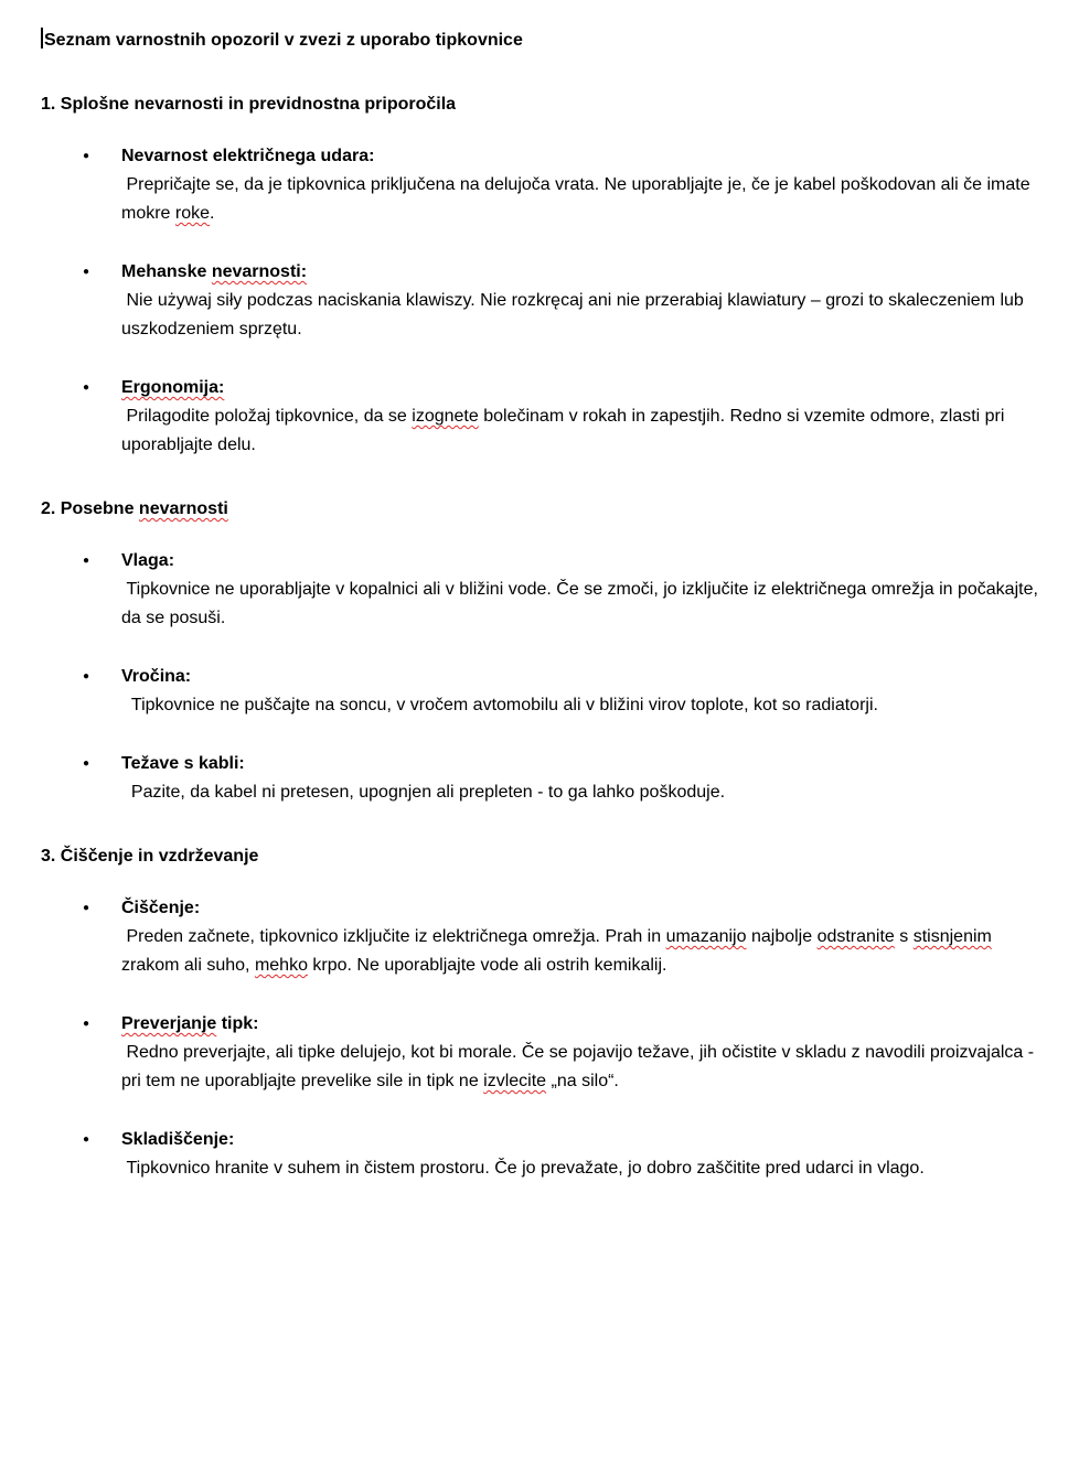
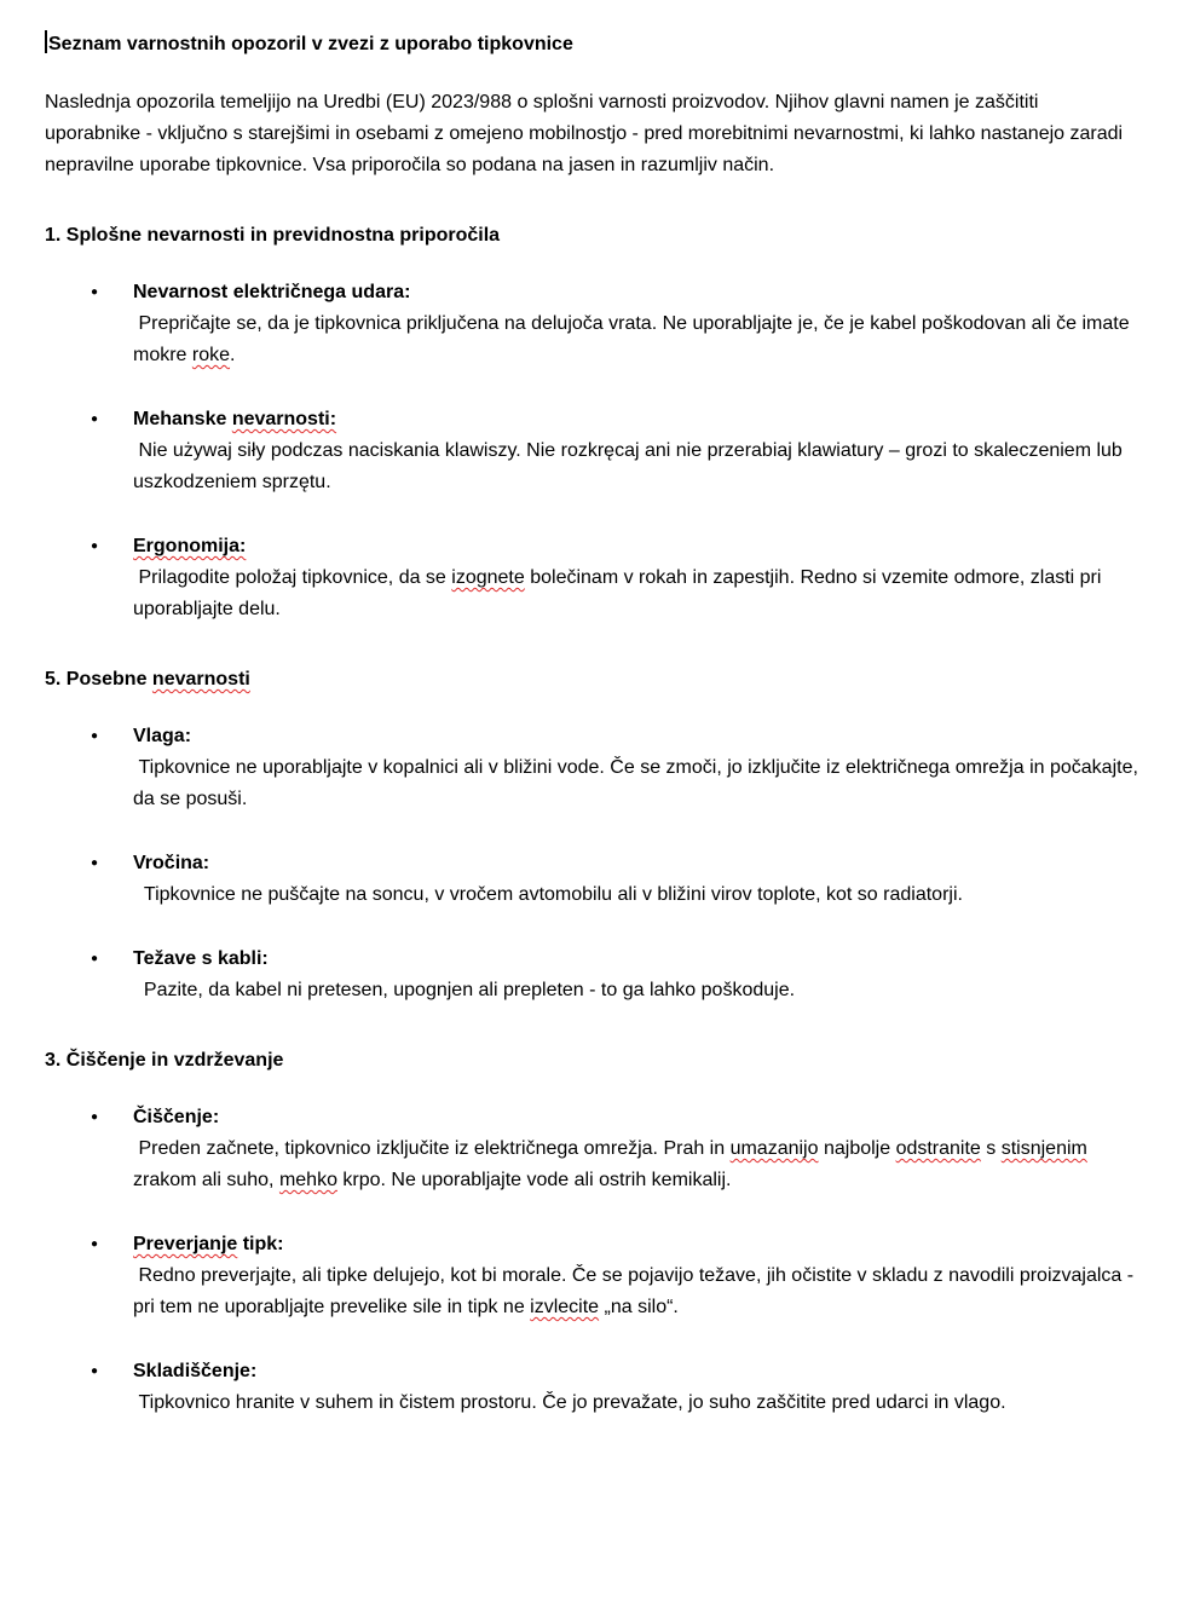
  Seznam varnostnih opozoril v zvezi z uporabo tipkovnice
+ Naslednja opozorila temeljijo na Uredbi (EU) 2023/988 o splošni varnosti proizvodov. Njihov glavni namen je zaščititi uporabnike - vključno s starejšimi in osebami z omejeno mobilnostjo - pred morebitnimi nevarnostmi, ki lahko nastanejo zaradi nepravilne uporabe tipkovnice. Vsa priporočila so podana na jasen in razumljiv način.
  1. Splošne nevarnosti in previdnostna priporočila
  ●
  Nevarnost električnega udara:
  Prepričajte se, da je tipkovnica priključena na delujoča vrata. Ne uporabljajte je, če je kabel poškodovan ali če imate mokre roke.
  ●
  Mehanske nevarnosti:
  Nie używaj siły podczas naciskania klawiszy. Nie rozkręcaj ani nie przerabiaj klawiatury – grozi to skaleczeniem lub uszkodzeniem sprzętu.
  ●
  Ergonomija:
  Prilagodite položaj tipkovnice, da se izognete bolečinam v rokah in zapestjih. Redno si vzemite odmore, zlasti pri uporabljajte delu.
- 2. Posebne nevarnosti
+ 5. Posebne nevarnosti
  ●
  Vlaga:
  Tipkovnice ne uporabljajte v kopalnici ali v bližini vode. Če se zmoči, jo izključite iz električnega omrežja in počakajte, da se posuši.
  ●
  Vročina:
  Tipkovnice ne puščajte na soncu, v vročem avtomobilu ali v bližini virov toplote, kot so radiatorji.
  ●
  Težave s kabli:
  Pazite, da kabel ni pretesen, upognjen ali prepleten - to ga lahko poškoduje.
  3. Čiščenje in vzdrževanje
  ●
  Čiščenje:
  Preden začnete, tipkovnico izključite iz električnega omrežja. Prah in umazanijo najbolje odstranite s stisnjenim zrakom ali suho, mehko krpo. Ne uporabljajte vode ali ostrih kemikalij.
  ●
  Preverjanje tipk:
  Redno preverjajte, ali tipke delujejo, kot bi morale. Če se pojavijo težave, jih očistite v skladu z navodili proizvajalca - pri tem ne uporabljajte prevelike sile in tipk ne izvlecite „na silo“.
  ●
  Skladiščenje:
- Tipkovnico hranite v suhem in čistem prostoru. Če jo prevažate, jo dobro zaščitite pred udarci in vlago.
+ Tipkovnico hranite v suhem in čistem prostoru. Če jo prevažate, jo suho zaščitite pred udarci in vlago.
